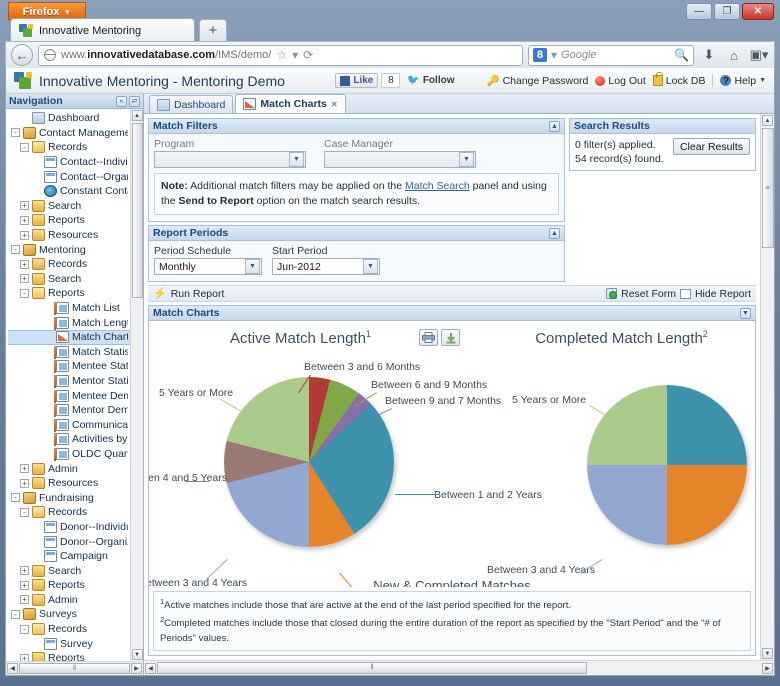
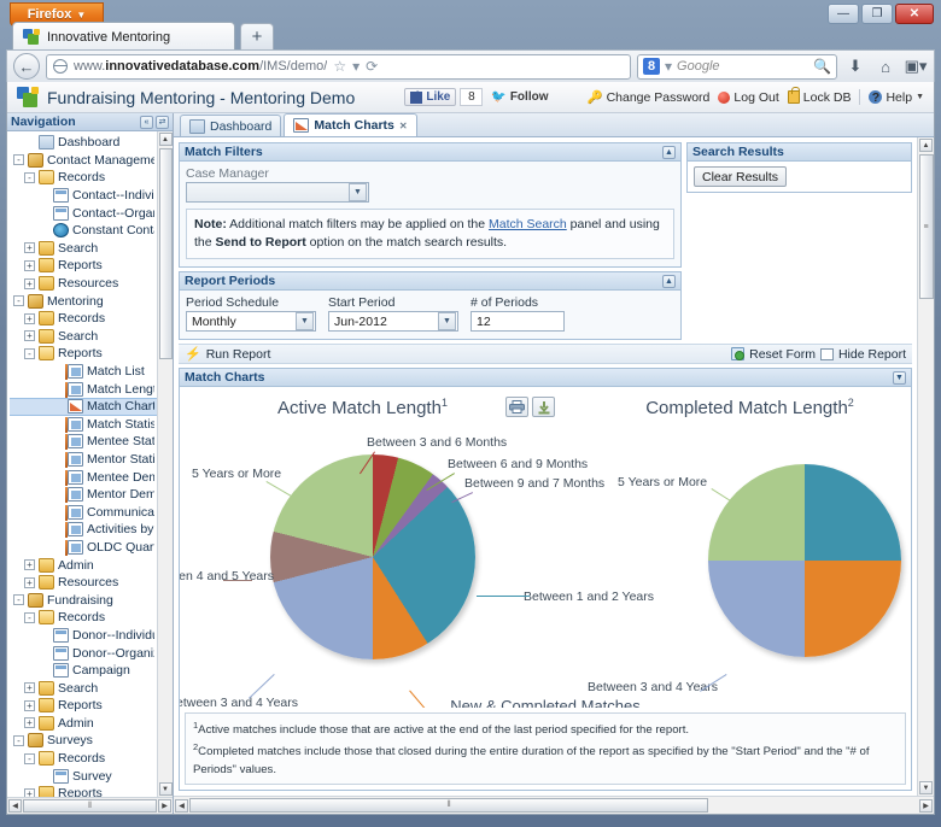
  Firefox
  ▼
  —
  ❐
  ✕
  Innovative Mentoring
  +
  ←
  www.innovativedatabase.com/IMS/demo/
  ☆
  ▾
  ⟳
  8
  ▾
  Google
  🔍
  ⬇
  ⌂
  ▣▾
- Innovative Mentoring - Mentoring Demo
+ Fundraising Mentoring - Mentoring Demo
  f
  Like
  8
  🐦
  Follow
  🔑
  Change Password
  Log Out
  Lock DB
  ?
  Help
  Navigation
  Dashboard
  -
  Contact Manageme
  -
  Records
  Contact--Indivi
  Contact--Orga
  Constant Cont
  +
  Search
  +
  Reports
  +
  Resources
  -
  Mentoring
  +
  Records
  +
  Search
  -
  Reports
  Match List
  Match Leng
  Match Chart
  Match Statis
  +
  Admin
  +
  Resources
  -
  Fundraising
  -
  Records
  Donor--Individ
  Donor--Organi
  Campaign
  +
  Search
  +
  Reports
  +
  Admin
  -
  Surveys
  -
  Records
  Survey
  +
  Reports
  Dashboard
  Match Charts
  ✕
  Match Filters
- Program
  Case Manager
  Note: Additional match filters may be applied on the Match Search panel and using the Send to Report option on the match search results.
  Report Periods
  Period Schedule
  Monthly
  Start Period
  Jun-2012
+ # of Periods
+ 12
  Search Results
- 0 filter(s) applied.
- 54 record(s) found.
  Clear Results
  ⚡
  Run Report
  Reset Form
  Hide Report
  Match Charts
  Active Match Length1
  Between 3 and 6 Months
  Between 6 and 9 Months
  Between 9 and 7 Months
  Between 1 and 2 Years
  etween 3 and 4 Years
  en 4 and 5 Years
  5 Years or More
  Completed Match Length2
  5 Years or More
  Between 3 and 4 Yers
  New & Completed Matches
  1Active matches include those that are active at the end of the last period specified for the report.
  2Completed matches include those that closed during the entire duration of the report as specified by the "Start Period" and the "# of Periods" values.
